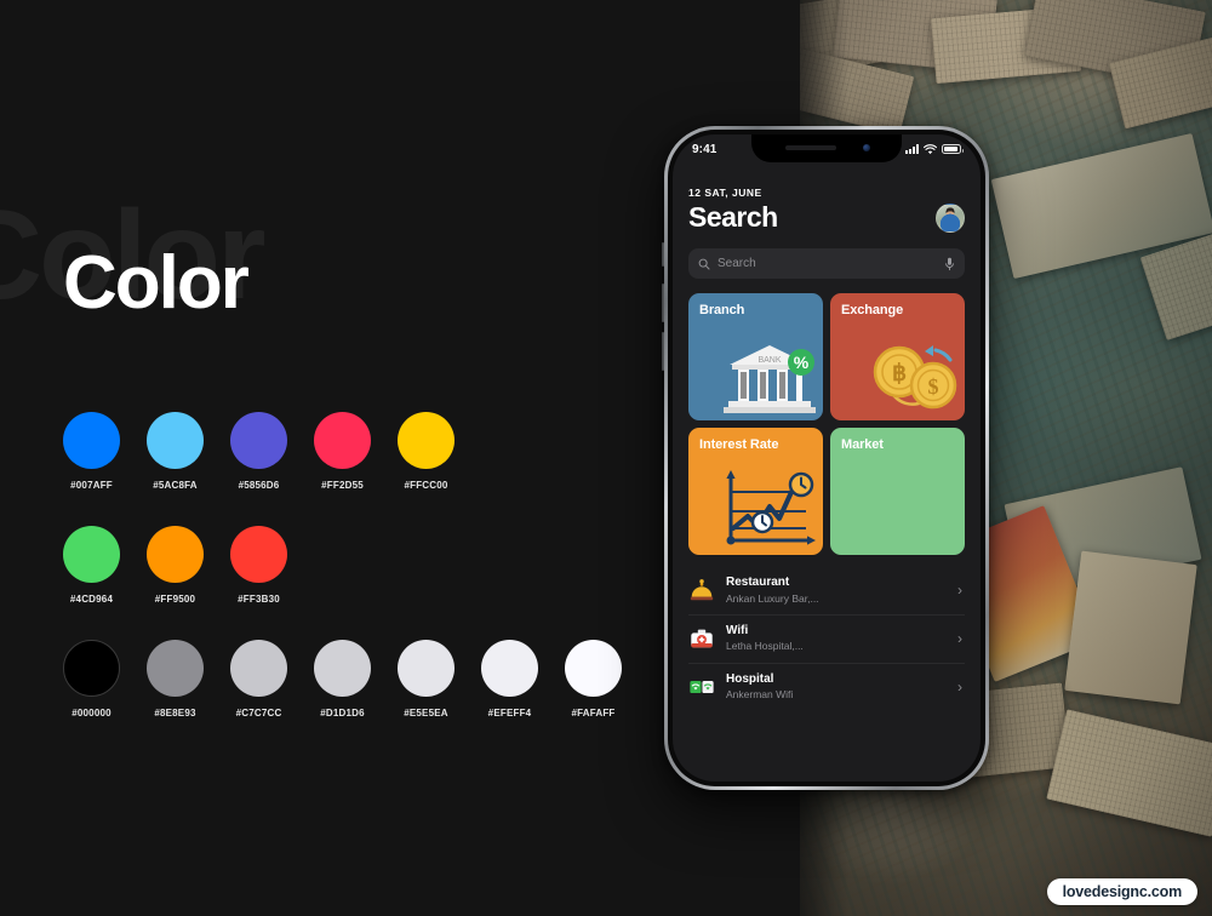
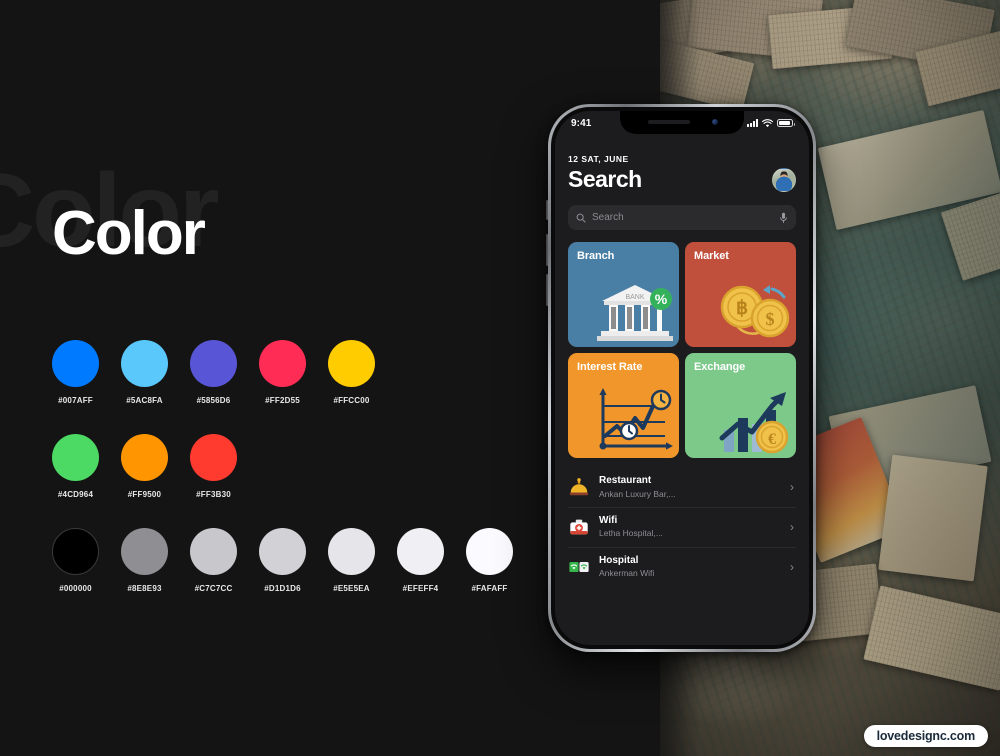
  olor
  Color
  #007AFF
  #5AC8FA
  #5856D6
  #FF2D55
  #FFCC00
  #4CD964
  #FF9500
  #FF3B30
  #000000
  #8E8E93
  #C7C7CC
  #D1D1D6
  #E5E5EA
  #EFEFF4
  #FAFAFF
  9:41
  12 SAT, JUNE
  Search
  Search
  Branch
  %
- Exchange
+ Market
  ฿
  $
  Interest Rate
- Market
+ Exchange
+ €
  Restaurant
  Ankan Luxury Bar,...
  ›
  Wifi
  Letha Hospital,...
  ›
  Hospital
  Ankerman Wifi
  ›
  lovedesignc.com
